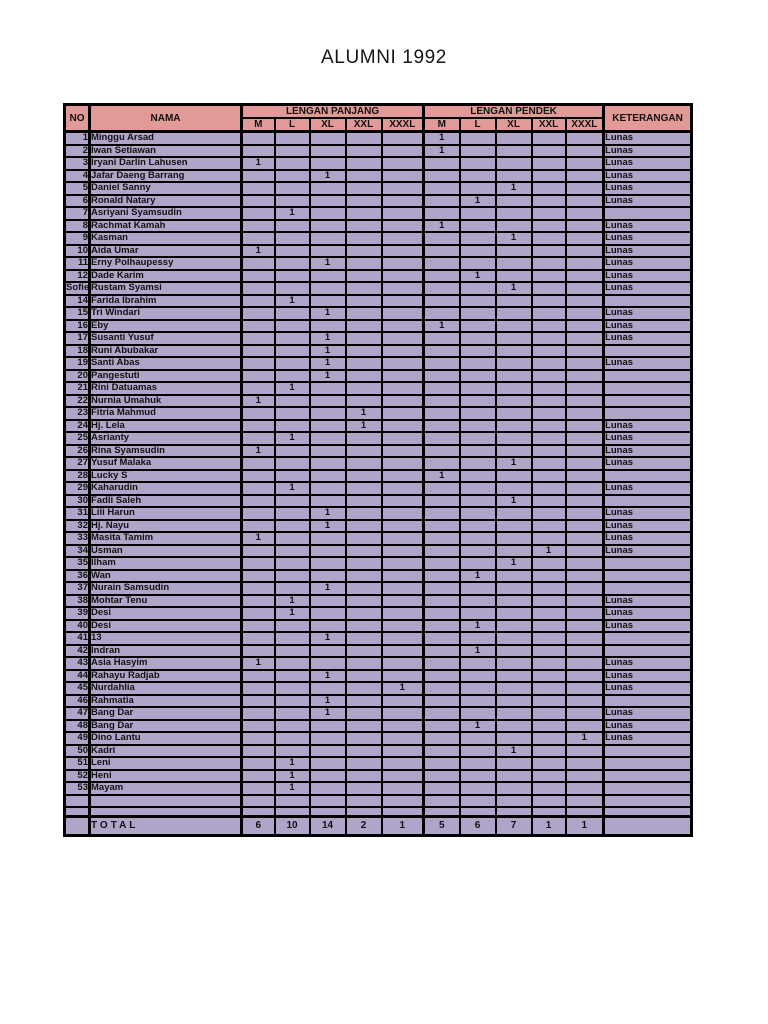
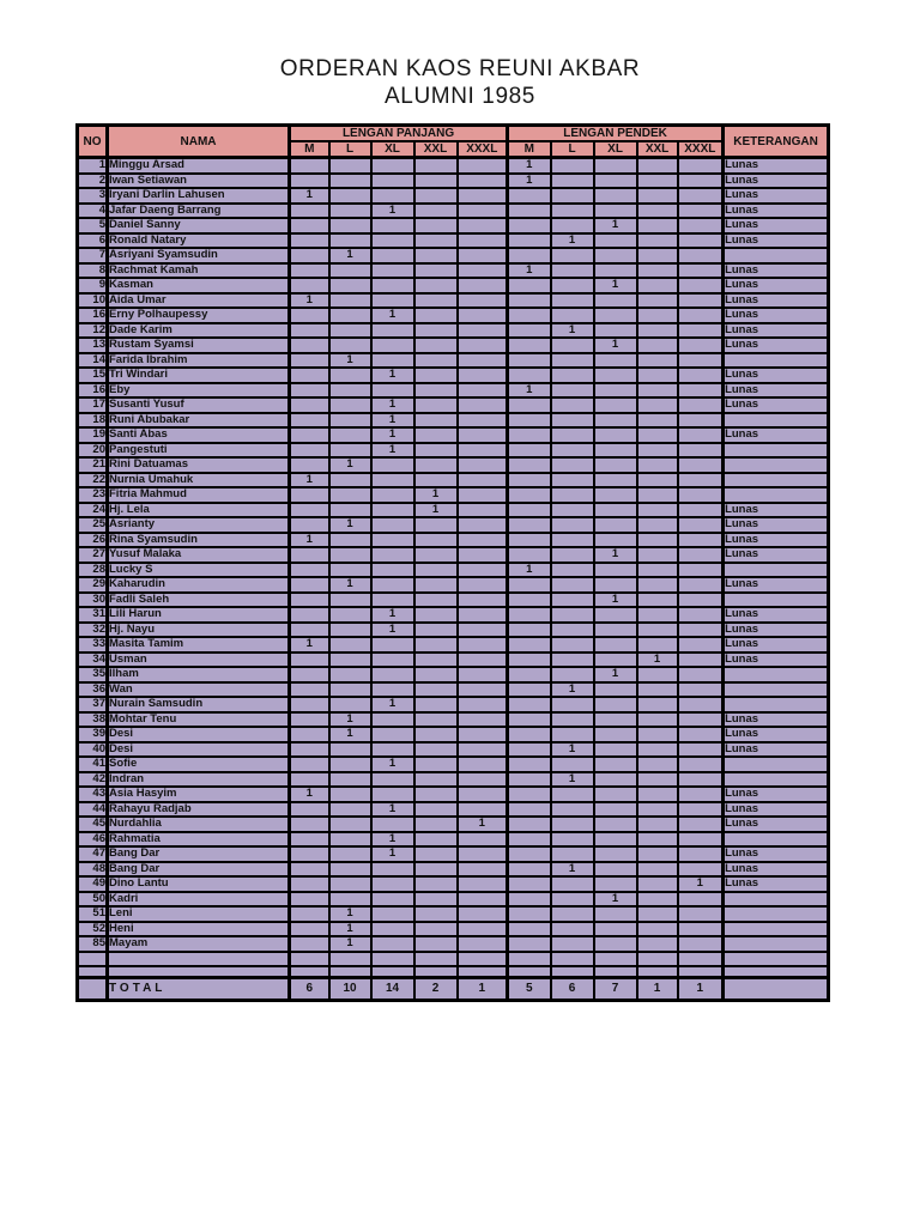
+ ORDERAN KAOS REUNI AKBAR
- ALUMNI 1992
+ ALUMNI 1985
  NO	NAMA	LENGAN PANJANG	LENGAN PENDEK	KETERANGAN
  M	L	XL	XXL	XXXL	M	L	XL	XXL	XXXL
  1	Minggu Arsad						1					Lunas
  2	Iwan Setiawan						1					Lunas
  3	Iryani Darlin Lahusen	1										Lunas
  4	Jafar Daeng Barrang			1								Lunas
  5	Daniel Sanny								1			Lunas
  6	Ronald Natary							1				Lunas
  7	Asriyani Syamsudin		1
  8	Rachmat Kamah						1					Lunas
  9	Kasman								1			Lunas
  10	Aida Umar	1										Lunas
- 11	Erny Polhaupessy			1								Lunas
+ 16	Erny Polhaupessy			1								Lunas
  12	Dade Karim							1				Lunas
- Sofie	Rustam Syamsi								1			Lunas
+ 13	Rustam Syamsi								1			Lunas
  14	Farida Ibrahim		1
  15	Tri Windari			1								Lunas
  16	Eby						1					Lunas
  17	Susanti Yusuf			1								Lunas
  18	Runi Abubakar			1
  19	Santi Abas			1								Lunas
  20	Pangestuti			1
  21	Rini Datuamas		1
  22	Nurnia Umahuk	1
  23	Fitria Mahmud				1
  24	Hj. Lela				1							Lunas
  25	Asrianty		1									Lunas
  26	Rina Syamsudin	1										Lunas
  27	Yusuf Malaka								1			Lunas
  28	Lucky S						1
  29	Kaharudin		1									Lunas
  30	Fadli Saleh								1
  31	Lili Harun			1								Lunas
  32	Hj. Nayu			1								Lunas
  33	Masita Tamim	1										Lunas
  34	Usman									1		Lunas
  35	Ilham								1
  36	Wan							1
  37	Nurain Samsudin			1
  38	Mohtar Tenu		1									Lunas
  39	Desi		1									Lunas
  40	Desi							1				Lunas
- 41	13			1
+ 41	Sofie			1
  42	Indran							1
  43	Asia Hasyim	1										Lunas
  44	Rahayu Radjab			1								Lunas
  45	Nurdahlia					1						Lunas
  46	Rahmatia			1
  47	Bang Dar			1								Lunas
  48	Bang Dar							1				Lunas
  49	Dino Lantu										1	Lunas
  50	Kadri								1
  51	Leni		1
  52	Heni		1
- 53	Mayam		1
+ 85	Mayam		1
  	TOTAL	6	10	14	2	1	5	6	7	1	1
